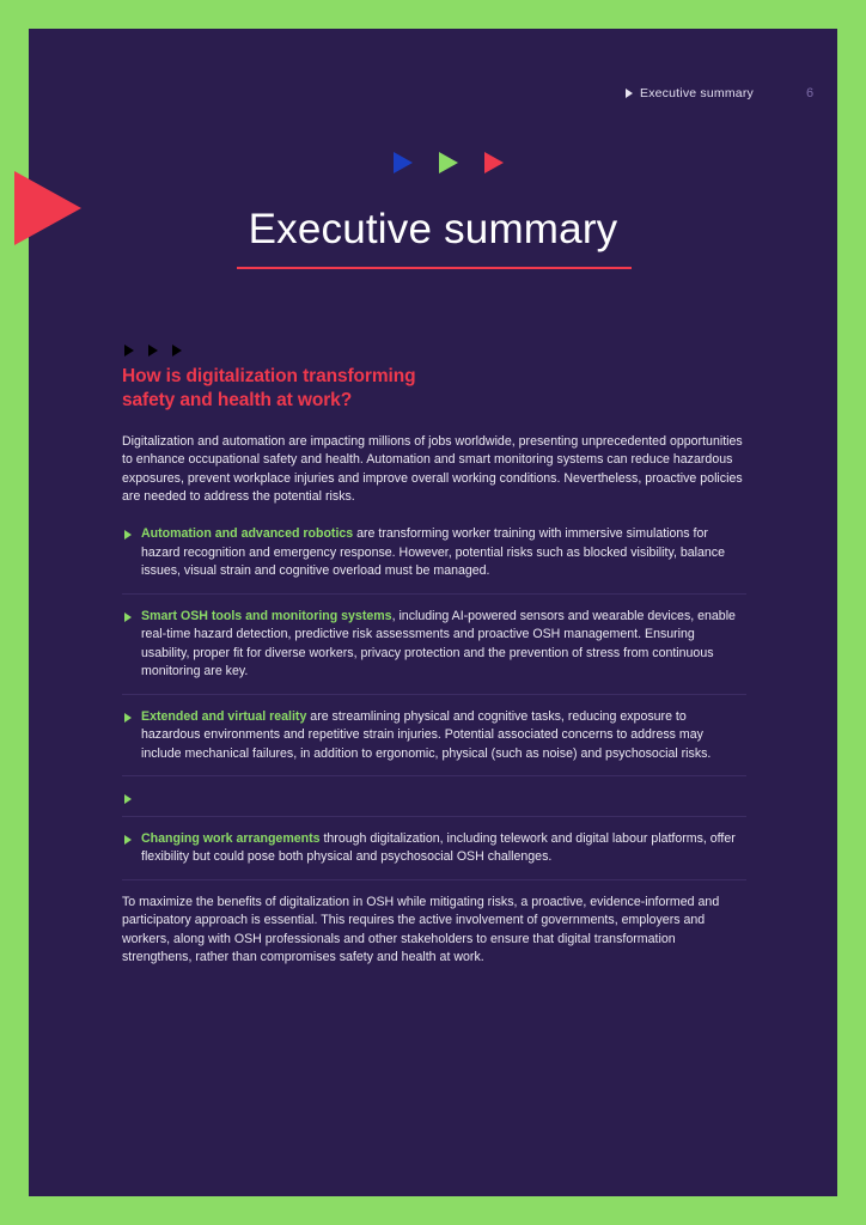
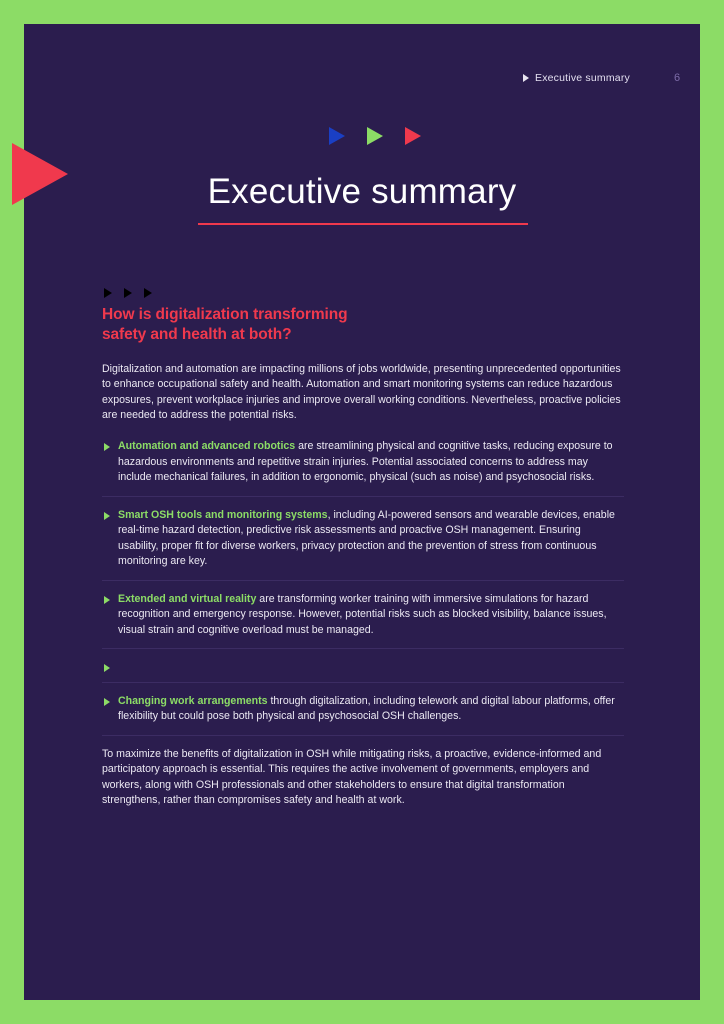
  Executive summary
  6
  Executive summary
  How is digitalization transforming
- safety and health at work?
+ safety and health at both?
  Digitalization and automation are impacting millions of jobs worldwide, presenting unprecedented opportunities to enhance occupational safety and health. Automation and smart monitoring systems can reduce hazardous exposures, prevent workplace injuries and improve overall working conditions. Nevertheless, proactive policies are needed to address the potential risks.
- Automation and advanced robotics are transforming worker training with immersive simulations for hazard recognition and emergency response. However, potential risks such as blocked visibility, balance issues, visual strain and cognitive overload must be managed.
+ Automation and advanced robotics are streamlining physical and cognitive tasks, reducing exposure to hazardous environments and repetitive strain injuries. Potential associated concerns to address may include mechanical failures, in addition to ergonomic, physical (such as noise) and psychosocial risks.
  Smart OSH tools and monitoring systems, including AI-powered sensors and wearable devices, enable real-time hazard detection, predictive risk assessments and proactive OSH management. Ensuring usability, proper fit for diverse workers, privacy protection and the prevention of stress from continuous monitoring are key.
- Extended and virtual reality are streamlining physical and cognitive tasks, reducing exposure to hazardous environments and repetitive strain injuries. Potential associated concerns to address may include mechanical failures, in addition to ergonomic, physical (such as noise) and psychosocial risks.
+ Extended and virtual reality are transforming worker training with immersive simulations for hazard recognition and emergency response. However, potential risks such as blocked visibility, balance issues, visual strain and cognitive overload must be managed.
  Changing work arrangements through digitalization, including telework and digital labour platforms, offer flexibility but could pose both physical and psychosocial OSH challenges.
  To maximize the benefits of digitalization in OSH while mitigating risks, a proactive, evidence-informed and participatory approach is essential. This requires the active involvement of governments, employers and workers, along with OSH professionals and other stakeholders to ensure that digital transformation strengthens, rather than compromises safety and health at work.
